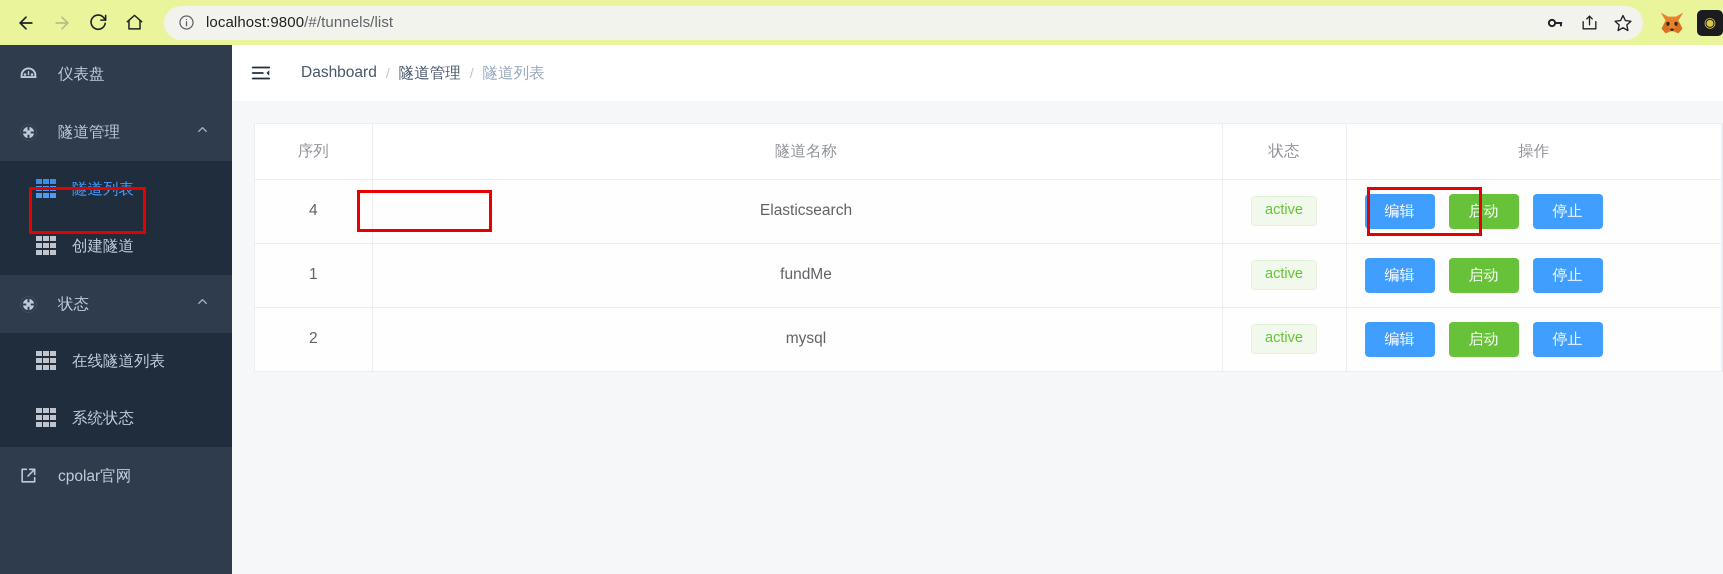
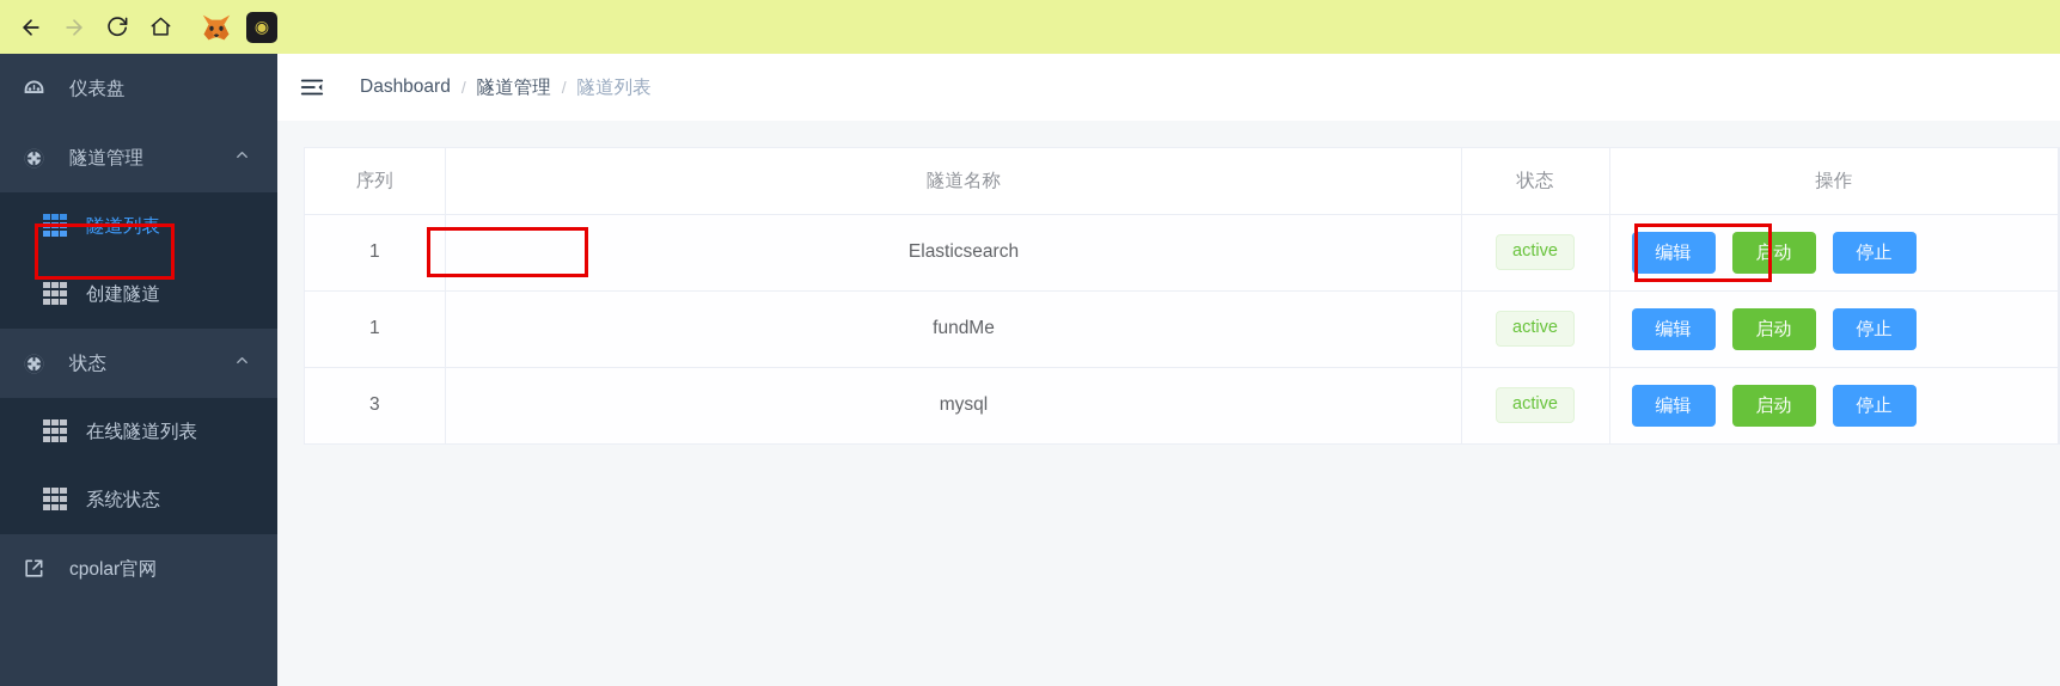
- localhost:9800/#/tunnels/list
  ◉
  仪表盘
  隧道管理
  隧道列表
  创建隧道
  状态
  在线隧道列表
  系统状态
  cpolar官网
  Dashboard
  /
  隧道管理
  /
  隧道列表
  序列	隧道名称	状态	操作
- 4	Elasticsearch	active	编辑 启动 停止
+ 1	Elasticsearch	active	编辑 启动 停止
  1	fundMe	active	编辑 启动 停止
- 2	mysql	active	编辑 启动 停止
+ 3	mysql	active	编辑 启动 停止
